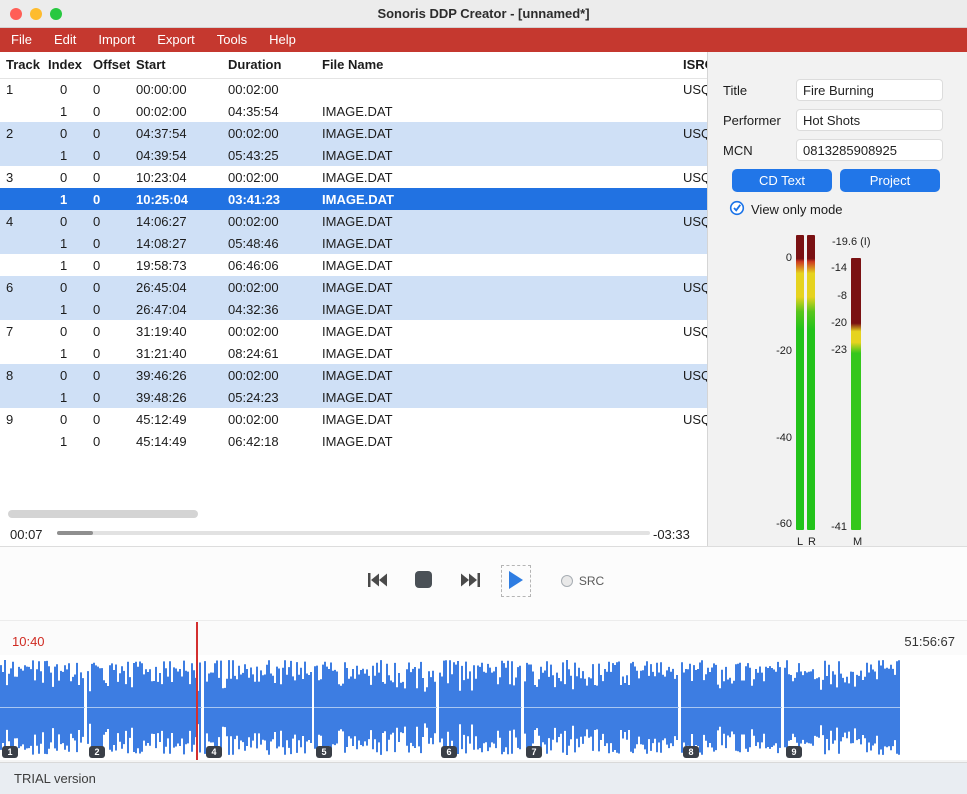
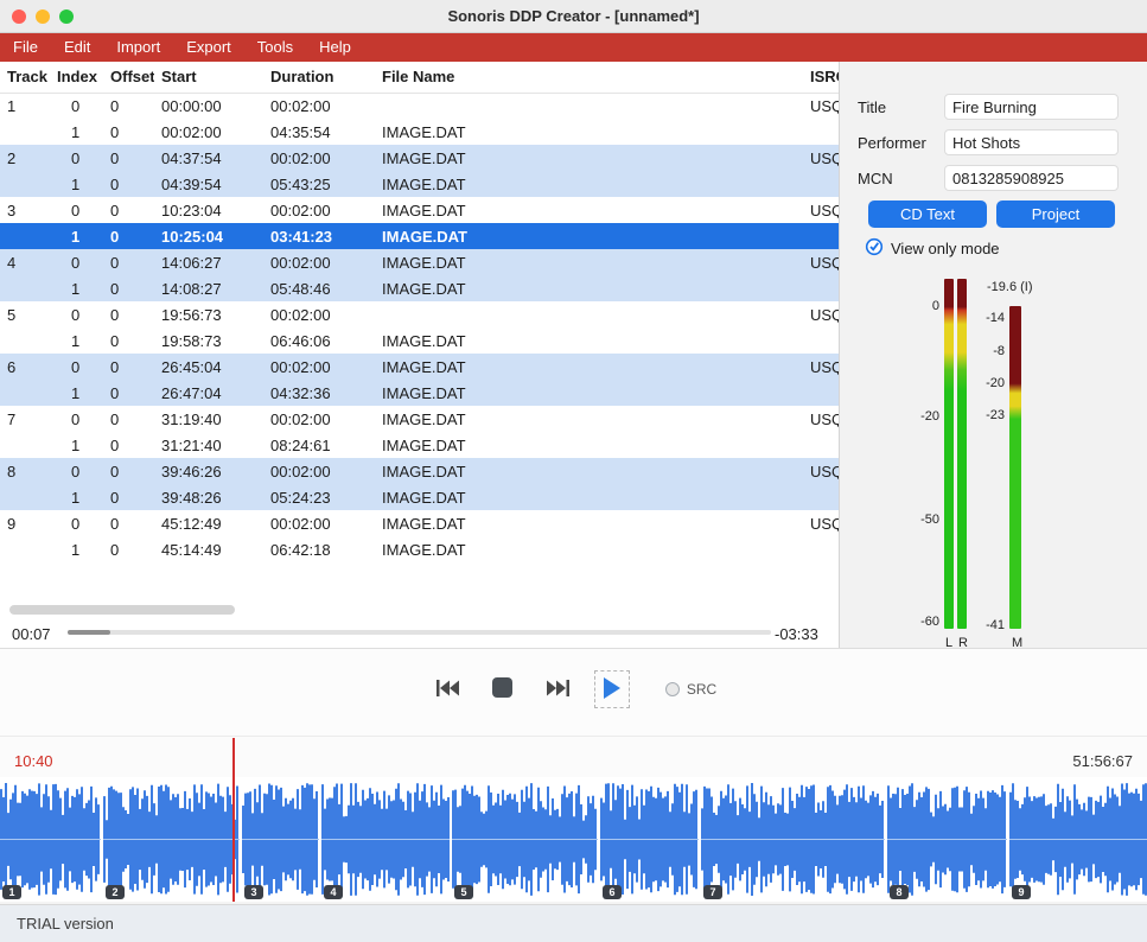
  Sonoris DDP Creator - [unnamed*]
  File
  Edit
  Import
  Export
  Tools
  Help
  Track	Index	Offset	Start	Duration	File Name	ISR
  1	0	0	00:00:00	00:02:00		USQ
  	1	0	00:02:00	04:35:54	IMAGE.DAT
  2	0	0	04:37:54	00:02:00	IMAGE.DAT	USQ
  	1	0	04:39:54	05:43:25	IMAGE.DAT
  3	0	0	10:23:04	00:02:00	IMAGE.DAT	USQ
  	1	0	10:25:04	03:41:23	IMAGE.DAT
  4	0	0	14:06:27	00:02:00	IMAGE.DAT	USQ
  	1	0	14:08:27	05:48:46	IMAGE.DAT
+ 5	0	0	19:56:73	00:02:00		USQ
  	1	0	19:58:73	06:46:06	IMAGE.DAT
  6	0	0	26:45:04	00:02:00	IMAGE.DAT	USQ
  	1	0	26:47:04	04:32:36	IMAGE.DAT
  7	0	0	31:19:40	00:02:00	IMAGE.DAT	USQ
  	1	0	31:21:40	08:24:61	IMAGE.DAT
  8	0	0	39:46:26	00:02:00	IMAGE.DAT	USQ
  	1	0	39:48:26	05:24:23	IMAGE.DAT
  9	0	0	45:12:49	00:02:00	IMAGE.DAT	USQ
  	1	0	45:14:49	06:42:18	IMAGE.DAT
  00:07
  -03:33
  SRC
  10:40
  51:56:67
  1
  2
+ 3
  4
  5
  6
  7
  8
  9
  TRIAL version
  Title
  Fire Burning
  Performer
  Hot Shots
  MCN
  0813285908925
  CD Text
  Project
  View only mode
  0
  -20
- -40
+ -50
  -60
  -19.6 (I)
  -14
  -8
  -20
  -23
  -41
  L
  R
  M
